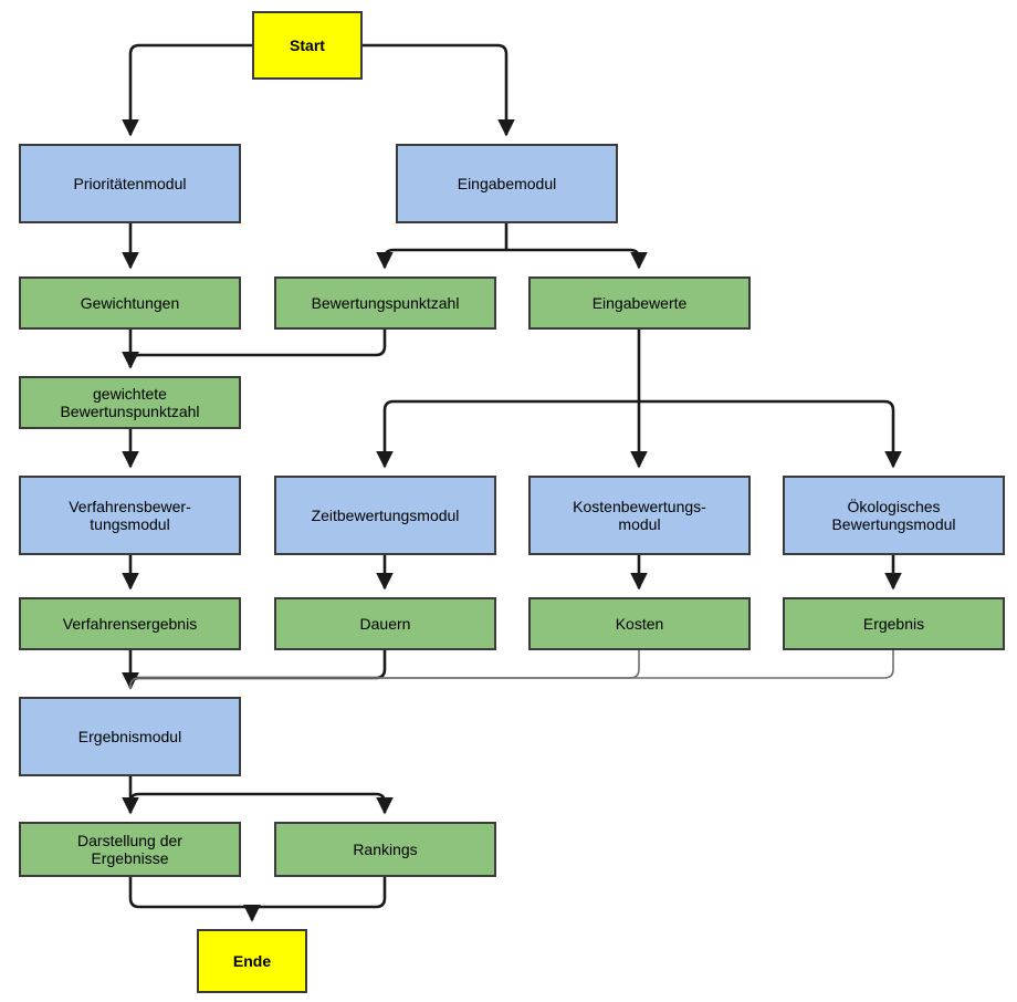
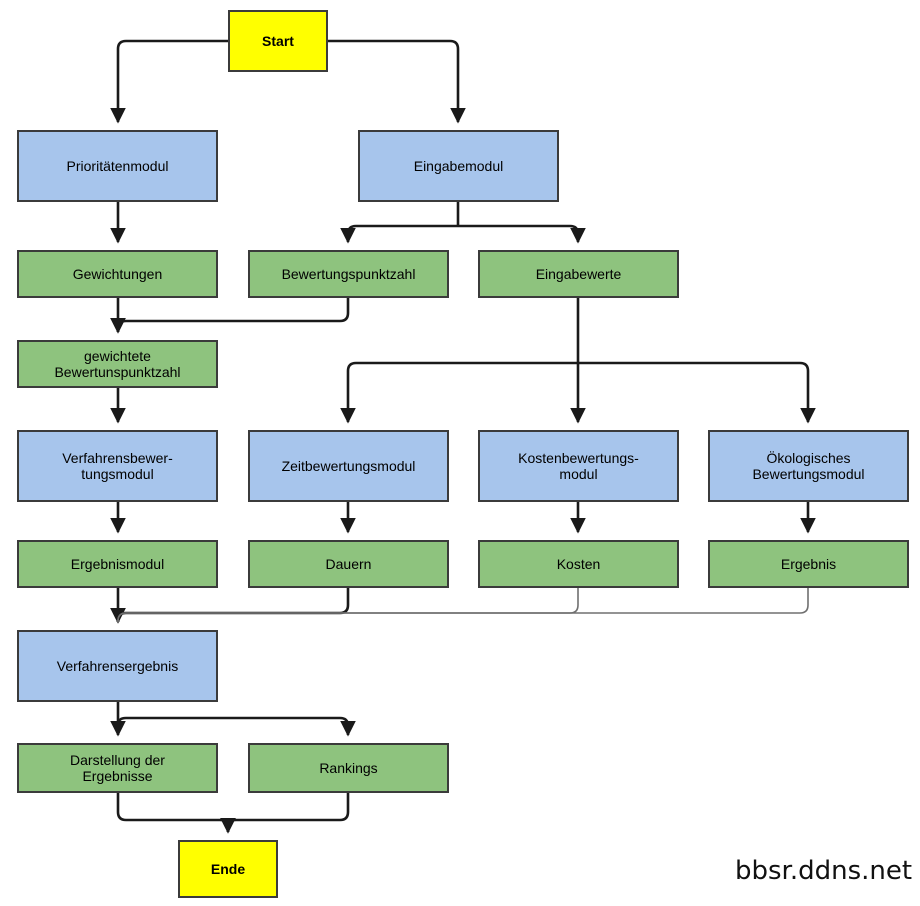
  Start
  Prioritätenmodul
  Eingabemodul
  Gewichtungen
  Bewertungspunktzahl
  Eingabewerte
  gewichtete
  Bewertunspunktzahl
  Verfahrensbewer-
  tungsmodul
  Zeitbewertungsmodul
  Kostenbewertungs-
  modul
  Ökologisches
  Bewertungsmodul
- Verfahrensergebnis
+ Ergebnismodul
  Dauern
  Kosten
  Ergebnis
- Ergebnismodul
+ Verfahrensergebnis
  Darstellung der
  Ergebnisse
  Rankings
  Ende
+ bbsr.ddns.net
